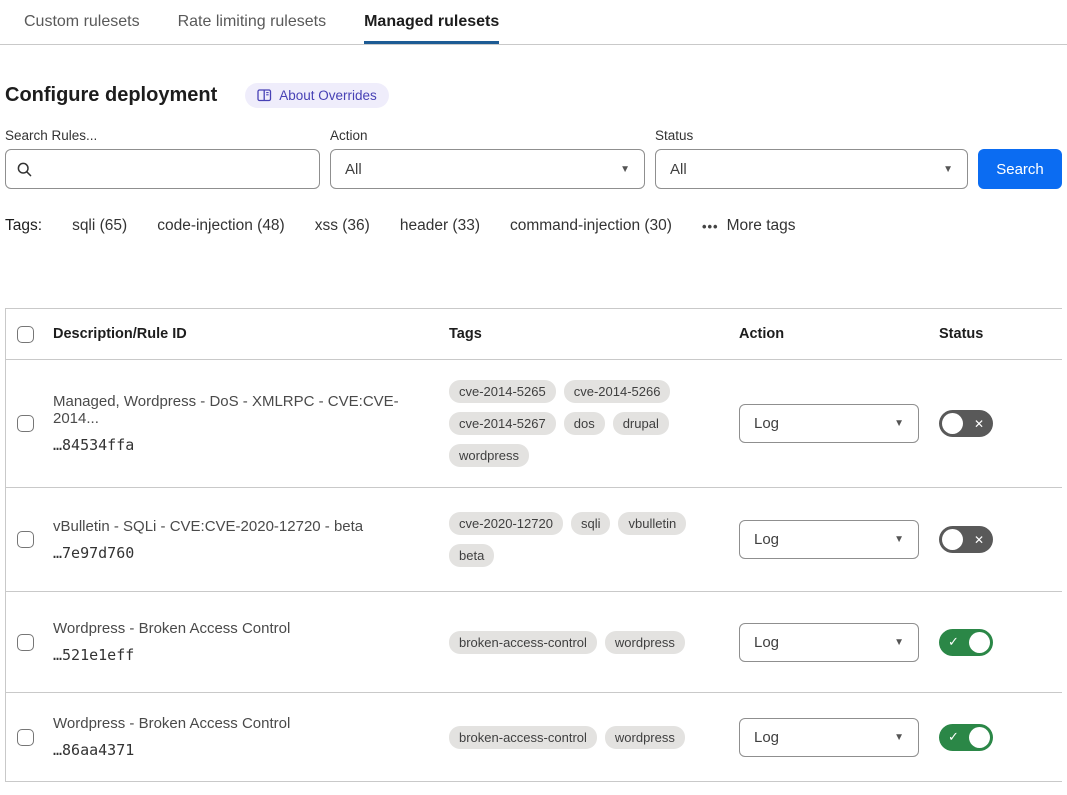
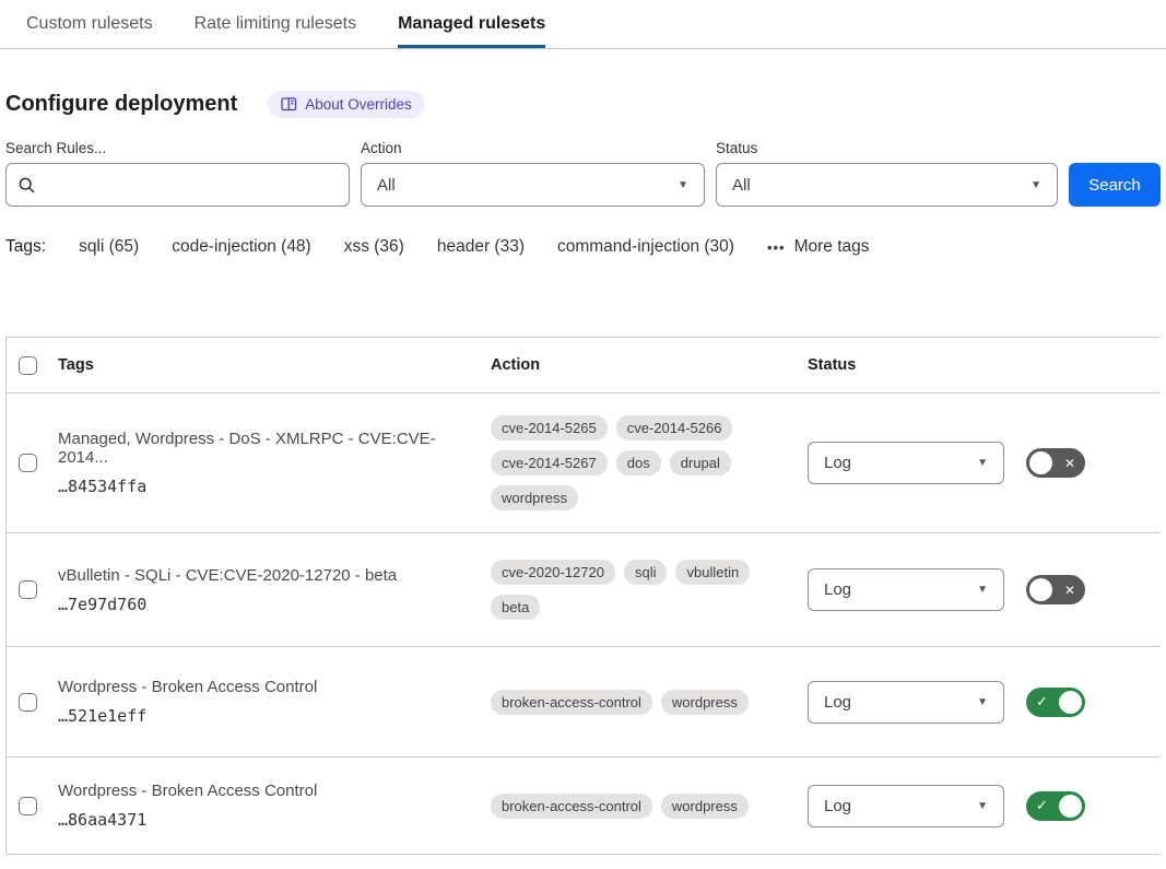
  Custom rulesets
  Rate limiting rulesets
  Managed rulesets
  Configure deployment
  About Overrides
  Search Rules...
  Action
  All
  ▼
  Status
  All
  ▼
  Search
  Tags:
  sqli (65)
  code-injection (48)
  xss (36)
  header (33)
  command-injection (30)
  •••
  More tags
- Description/Rule ID
  Tags
  Action
  Status
  Managed, Wordpress - DoS - XMLRPC - CVE:CVE-2014...
  …84534ffa
  cve-2014-5265
  cve-2014-5266
  cve-2014-5267
  dos
  drupal
  wordpress
  Log
  ▼
  ✕
  vBulletin - SQLi - CVE:CVE-2020-12720 - beta
  …7e97d760
  cve-2020-12720
  sqli
  vbulletin
  beta
  Log
  ▼
  ✕
  Wordpress - Broken Access Control
  …521e1eff
  broken-access-control
  wordpress
  Log
  ▼
  ✓
  Wordpress - Broken Access Control
  …86aa4371
  broken-access-control
  wordpress
  Log
  ▼
  ✓
